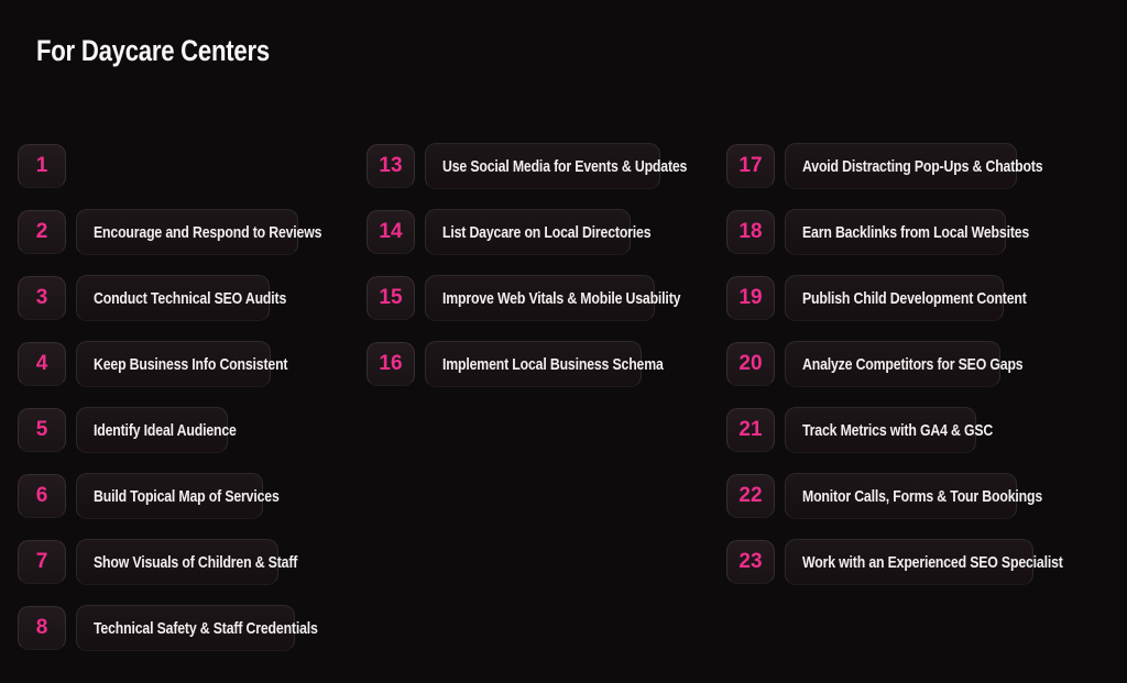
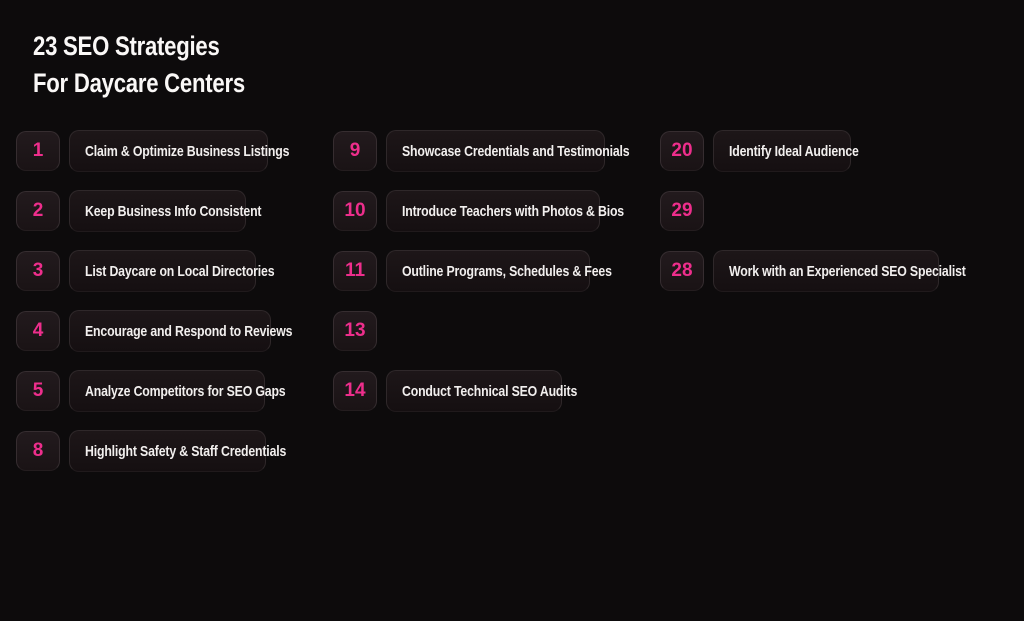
+ 23 SEO Strategies
  For Daycare Centers
  1
+ Claim & Optimize Business Listings
  2
- Encourage and Respond to Reviews
+ Keep Business Info Consistent
  3
- Conduct Technical SEO Audits
+ List Daycare on Local Directories
  4
- Keep Business Info Consistent
+ Encourage and Respond to Reviews
  5
- Identify Ideal Audience
+ Analyze Competitors for SEO Gaps
- 6
- Build Topical Map of Services
- 7
- Show Visuals of Children & Staff
  8
- Technical Safety & Staff Credentials
+ Highlight Safety & Staff Credentials
+ 9
+ Showcase Credentials and Testimonials
+ 10
+ Introduce Teachers with Photos & Bios
+ 11
+ Outline Programs, Schedules & Fees
  13
- Use Social Media for Events & Updates
  14
- List Daycare on Local Directories
+ Conduct Technical SEO Audits
- 15
- Improve Web Vitals & Mobile Usability
- 16
- Implement Local Business Schema
- 17
- Avoid Distracting Pop-Ups & Chatbots
- 18
- Earn Backlinks from Local Websites
- 19
- Publish Child Development Content
  20
- Analyze Competitors for SEO Gaps
+ Identify Ideal Audience
- 21
+ 29
- Track Metrics with GA4 & GSC
- 22
- Monitor Calls, Forms & Tour Bookings
- 23
+ 28
  Work with an Experienced SEO Specialist
